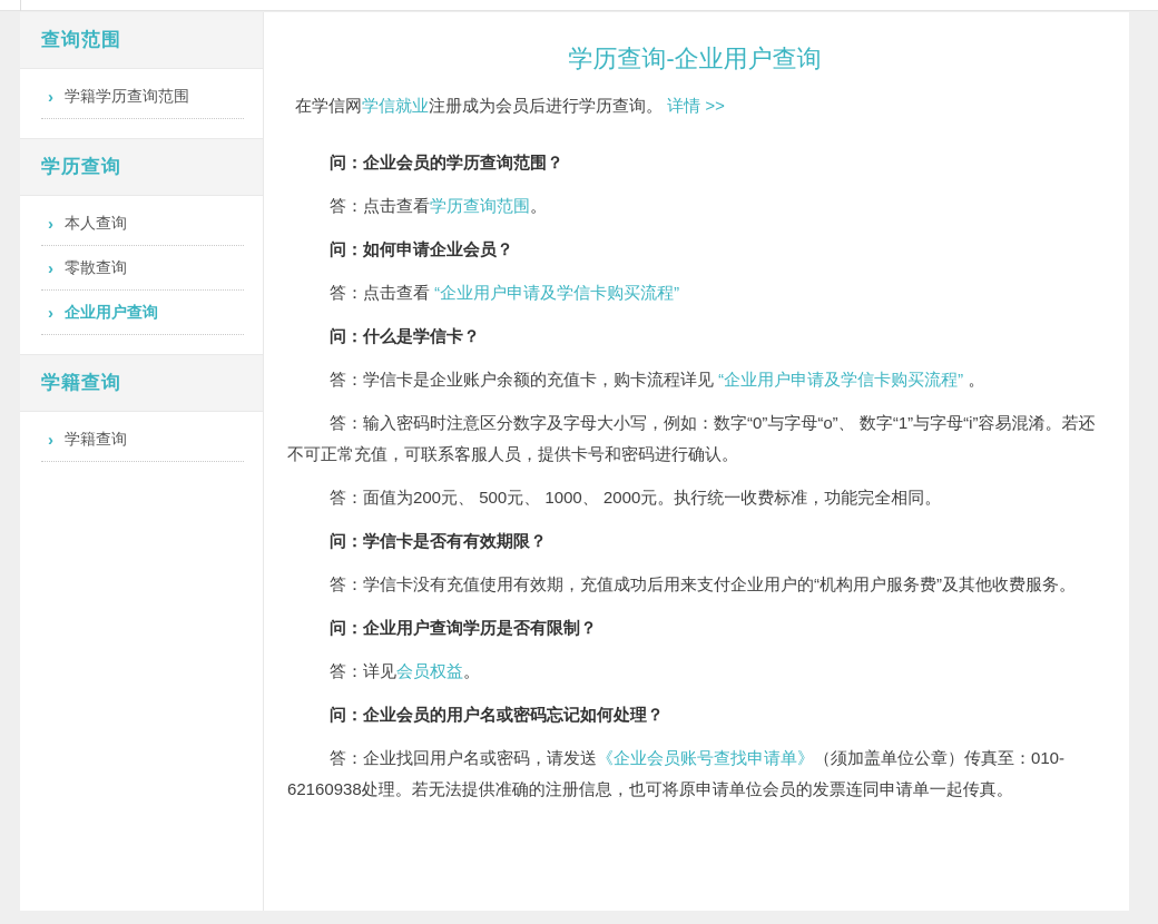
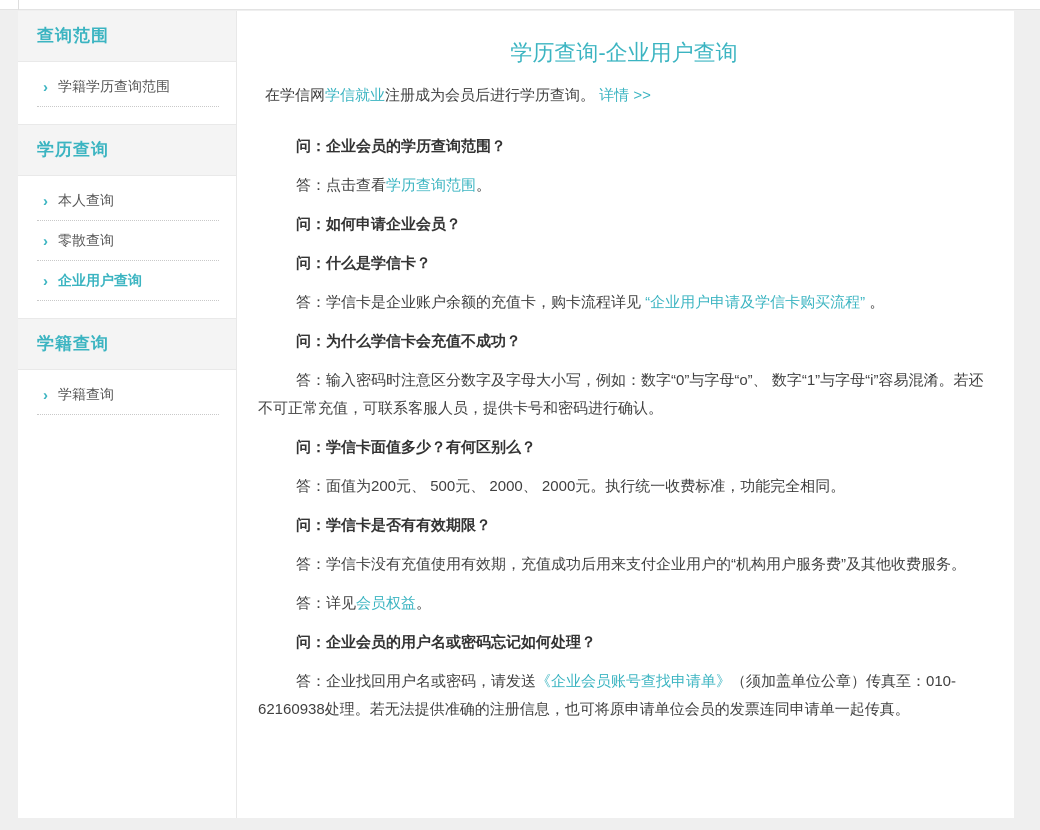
  查询范围
  ›
  学籍学历查询范围
  学历查询
  ›
  本人查询
  ›
  零散查询
  ›
  企业用户查询
  学籍查询
  ›
  学籍查询
  学历查询-企业用户查询
  在学信网学信就业注册成为会员后进行学历查询。 详情 >>
  问：企业会员的学历查询范围？
  答：点击查看学历查询范围。
  问：如何申请企业会员？
- 答：点击查看 “企业用户申请及学信卡购买流程”
  问：什么是学信卡？
  答：学信卡是企业账户余额的充值卡，购卡流程详见 “企业用户申请及学信卡购买流程” 。
+ 问：为什么学信卡会充值不成功？
  答：输入密码时注意区分数字及字母大小写，例如：数字“0”与字母“o”、 数字“1”与字母“i”容易混淆。若还不可正常充值，可联系客服人员，提供卡号和密码进行确认。
+ 问：学信卡面值多少？有何区别么？
- 答：面值为200元、 500元、 1000、 2000元。执行统一收费标准，功能完全相同。
+ 答：面值为200元、 500元、 2000、 2000元。执行统一收费标准，功能完全相同。
  问：学信卡是否有有效期限？
  答：学信卡没有充值使用有效期，充值成功后用来支付企业用户的“机构用户服务费”及其他收费服务。
- 问：企业用户查询学历是否有限制？
  答：详见会员权益。
  问：企业会员的用户名或密码忘记如何处理？
  答：企业找回用户名或密码，请发送《企业会员账号查找申请单》（须加盖单位公章）传真至：010-62160938处理。若无法提供准确的注册信息，也可将原申请单位会员的发票连同申请单一起传真。
